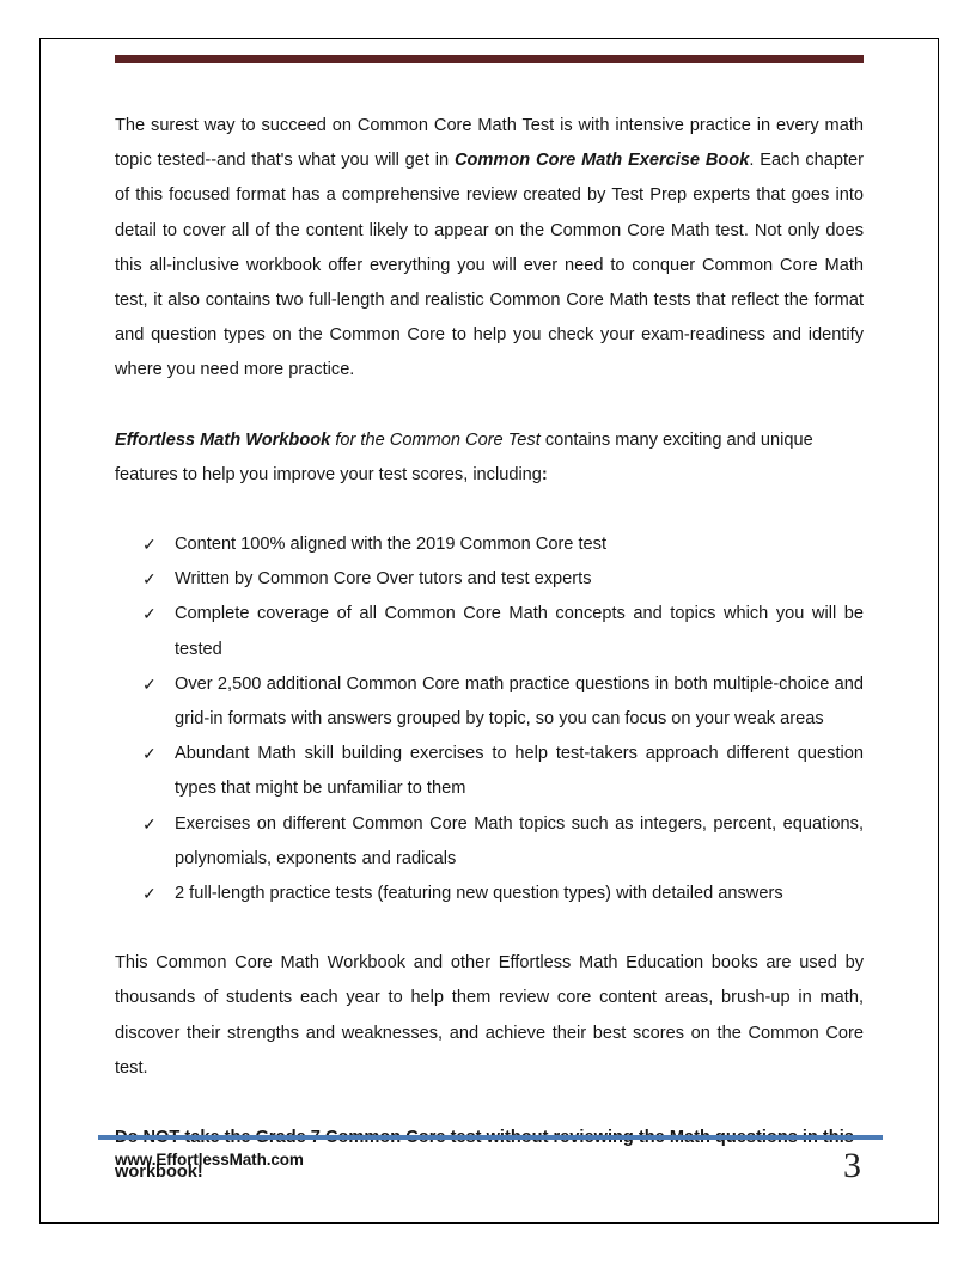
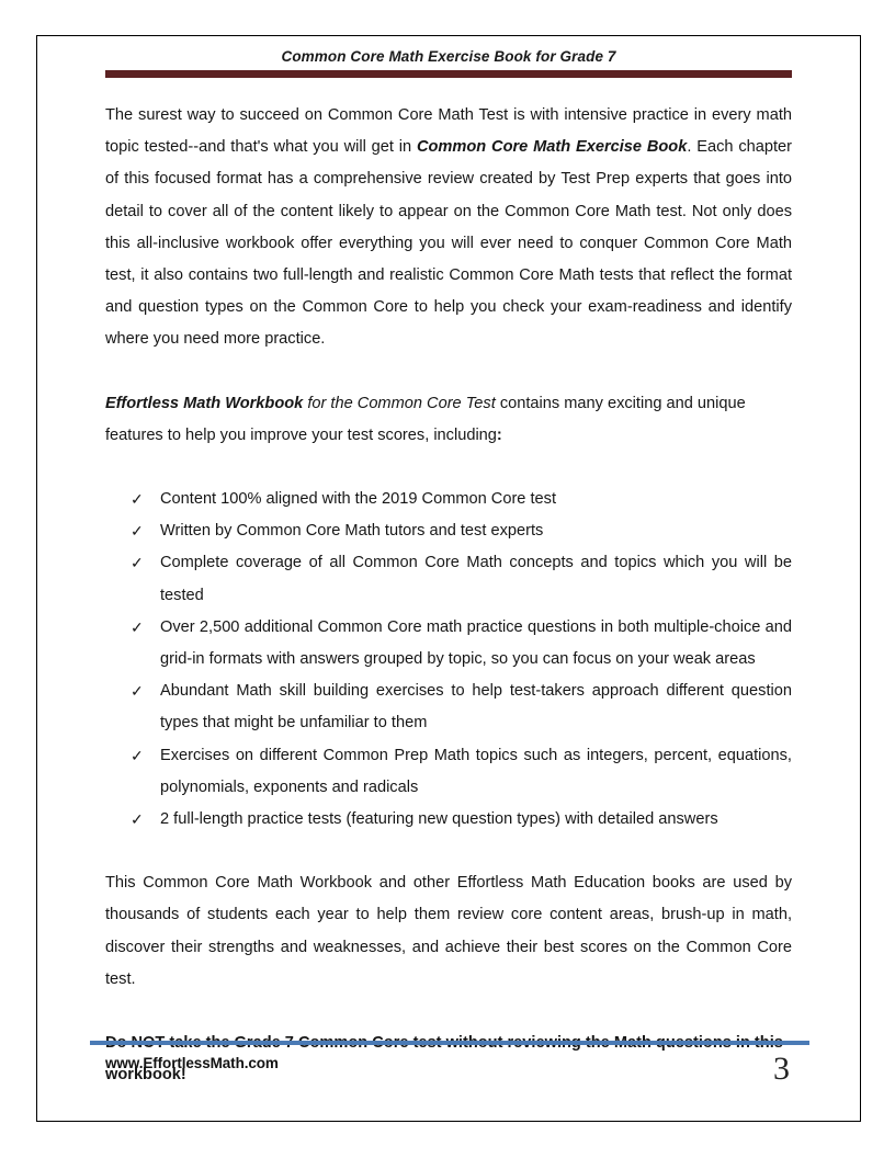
+ Common Core Math Exercise Book for Grade 7
  The surest way to succeed on Common Core Math Test is with intensive practice in every math topic tested--and that's what you will get in Common Core Math Exercise Book. Each chapter of this focused format has a comprehensive review created by Test Prep experts that goes into detail to cover all of the content likely to appear on the Common Core Math test. Not only does this all-inclusive workbook offer everything you will ever need to conquer Common Core Math test, it also contains two full-length and realistic Common Core Math tests that reflect the format and question types on the Common Core to help you check your exam-readiness and identify where you need more practice.
  Effortless Math Workbook for the Common Core Test contains many exciting and unique features to help you improve your test scores, including:
  ✓
  Content 100% aligned with the 2019 Common Core test
  ✓
- Written by Common Core Over tutors and test experts
+ Written by Common Core Math tutors and test experts
  ✓
  Complete coverage of all Common Core Math concepts and topics which you will be tested
  ✓
  Over 2,500 additional Common Core math practice questions in both multiple-choice and grid-in formats with answers grouped by topic, so you can focus on your weak areas
  ✓
  Abundant Math skill building exercises to help test-takers approach different question types that might be unfamiliar to them
  ✓
- Exercises on different Common Core Math topics such as integers, percent, equations, polynomials, exponents and radicals
+ Exercises on different Common Prep Math topics such as integers, percent, equations, polynomials, exponents and radicals
  ✓
  2 full-length practice tests (featuring new question types) with detailed answers
  This Common Core Math Workbook and other Effortless Math Education books are used by thousands of students each year to help them review core content areas, brush-up in math, discover their strengths and weaknesses, and achieve their best scores on the Common Core test.
  www.EffortlessMath.com
  3
